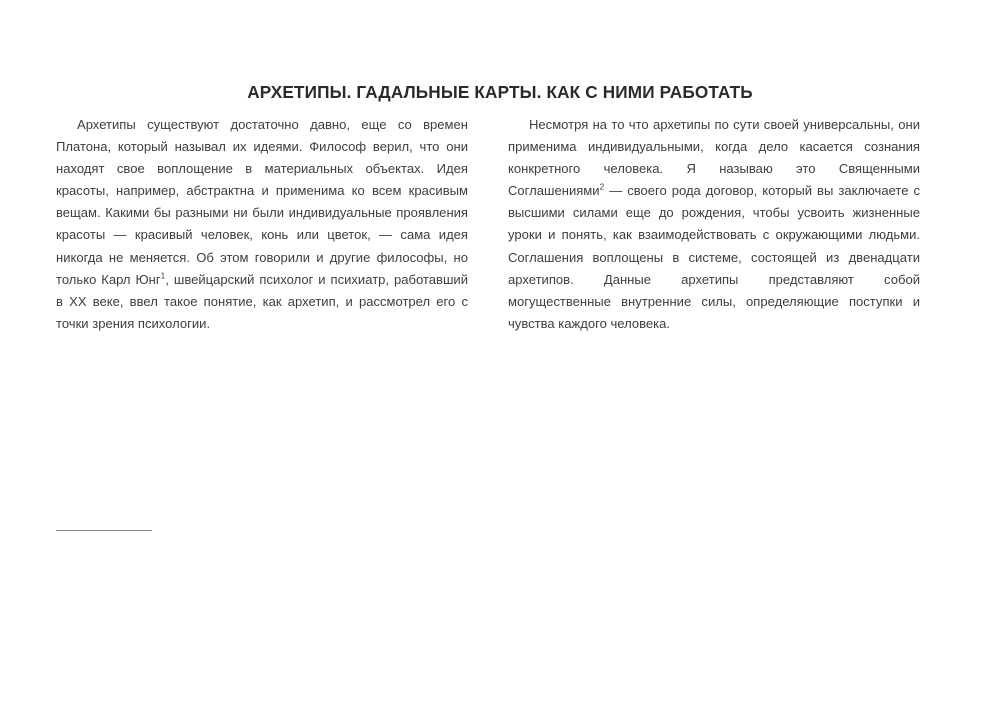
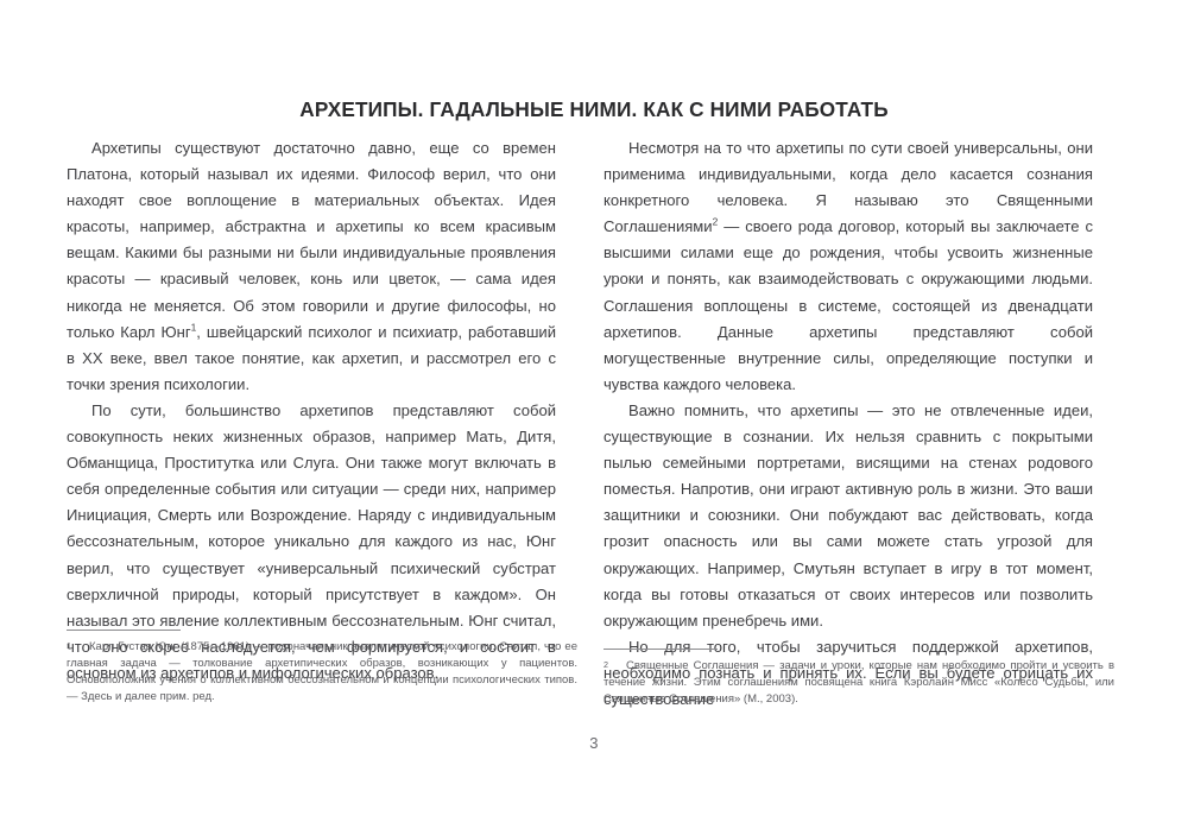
- АРХЕТИПЫ. ГАДАЛЬНЫЕ КАРТЫ. КАК С НИМИ РАБОТАТЬ
+ АРХЕТИПЫ. ГАДАЛЬНЫЕ НИМИ. КАК С НИМИ РАБОТАТЬ
- Архетипы существуют достаточно давно, еще со времен Платона, который называл их идеями. Философ верил, что они находят свое воплощение в материальных объектах. Идея красоты, например, абстрактна и применима ко всем красивым вещам. Какими бы разными ни были индивидуальные проявления красоты — красивый человек, конь или цветок, — сама идея никогда не меняется. Об этом говорили и другие философы, но только Карл Юнг1, швейцарский психолог и психиатр, работавший в XX веке, ввел такое понятие, как архетип, и рассмотрел его с точки зрения психологии.
+ Архетипы существуют достаточно давно, еще со времен Платона, который называл их идеями. Философ верил, что они находят свое воплощение в материальных объектах. Идея красоты, например, абстрактна и архетипы ко всем красивым вещам. Какими бы разными ни были индивидуальные проявления красоты — красивый человек, конь или цветок, — сама идея никогда не меняется. Об этом говорили и другие философы, но только Карл Юнг1, швейцарский психолог и психиатр, работавший в XX веке, ввел такое понятие, как архетип, и рассмотрел его с точки зрения психологии.
+ По сути, большинство архетипов представляют собой совокупность неких жизненных образов, например Мать, Дитя, Обманщица, Проститутка или Слуга. Они также могут включать в себя определенные события или ситуации — среди них, например Инициация, Смерть или Возрождение. Наряду с индивидуальным бессознательным, которое уникально для каждого из нас, Юнг верил, что существует «универсальный психический субстрат сверхличной природы, который присутствует в каждом». Он называл это явление коллективным бессознательным. Юнг считал, что оно скорее наследуется, чем формируется, и состоит в основном из архетипов и мифологических образов.
  Несмотря на то что архетипы по сути своей универсальны, они применима индивидуальными, когда дело касается сознания конкретного человека. Я называю это Священными Соглашениями2 — своего рода договор, который вы заключаете с высшими силами еще до рождения, чтобы усвоить жизненные уроки и понять, как взаимодействовать с окружающими людьми. Соглашения воплощены в системе, состоящей из двенадцати архетипов. Данные архетипы представляют собой могущественные внутренние силы, определяющие поступки и чувства каждого человека.
+ Важно помнить, что архетипы — это не отвлеченные идеи, существующие в сознании. Их нельзя сравнить с покрытыми пылью семейными портретами, висящими на стенах родового поместья. Напротив, они играют активную роль в жизни. Это ваши защитники и союзники. Они побуждают вас действовать, когда грозит опасность или вы сами можете стать угрозой для окружающих. Например, Смутьян вступает в игру в тот момент, когда вы готовы отказаться от своих интересов или позволить окружающим пренебречь ими.
+ Но для того, чтобы заручиться поддержкой архетипов, необходимо познать и принять их. Если вы будете отрицать их существование
+ 1
+ Карл Густав Юнг (1875—1961) — родоначальник аналитической психологии. Считал, что ее главная задача — толкование архетипических образов, возникающих у пациентов. Основоположник учения о коллективном бессознательном и концепции психологических типов. — Здесь и далее прим. ред.
+ 2
+ Священные Соглашения — задачи и уроки, которые нам необходимо пройти и усвоить в течение жизни. Этим соглашениям посвящена книга Кэролайн Мисс «Колесо Судьбы, или Священные Соглашения» (М., 2003).
+ 3
